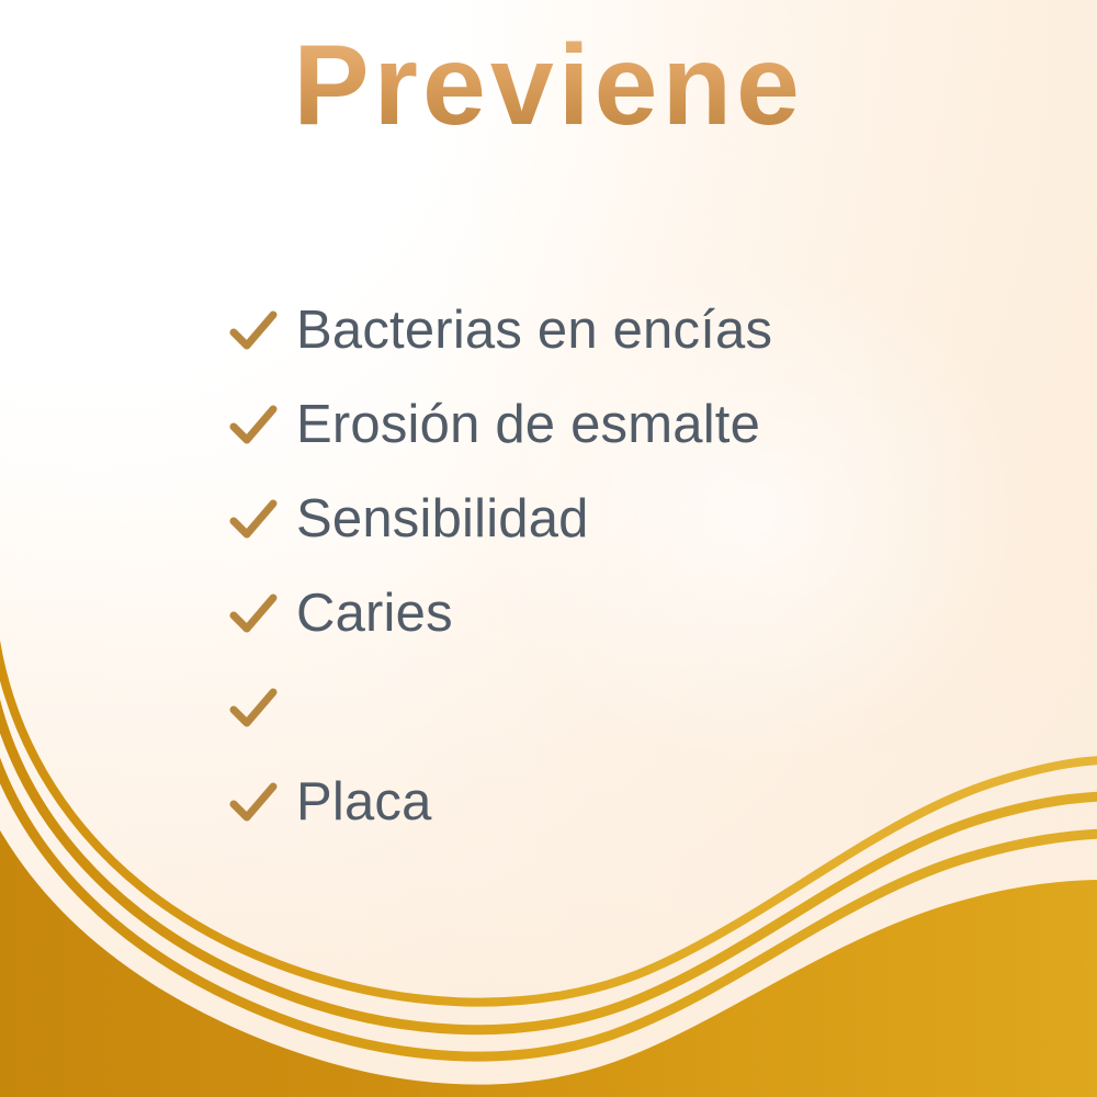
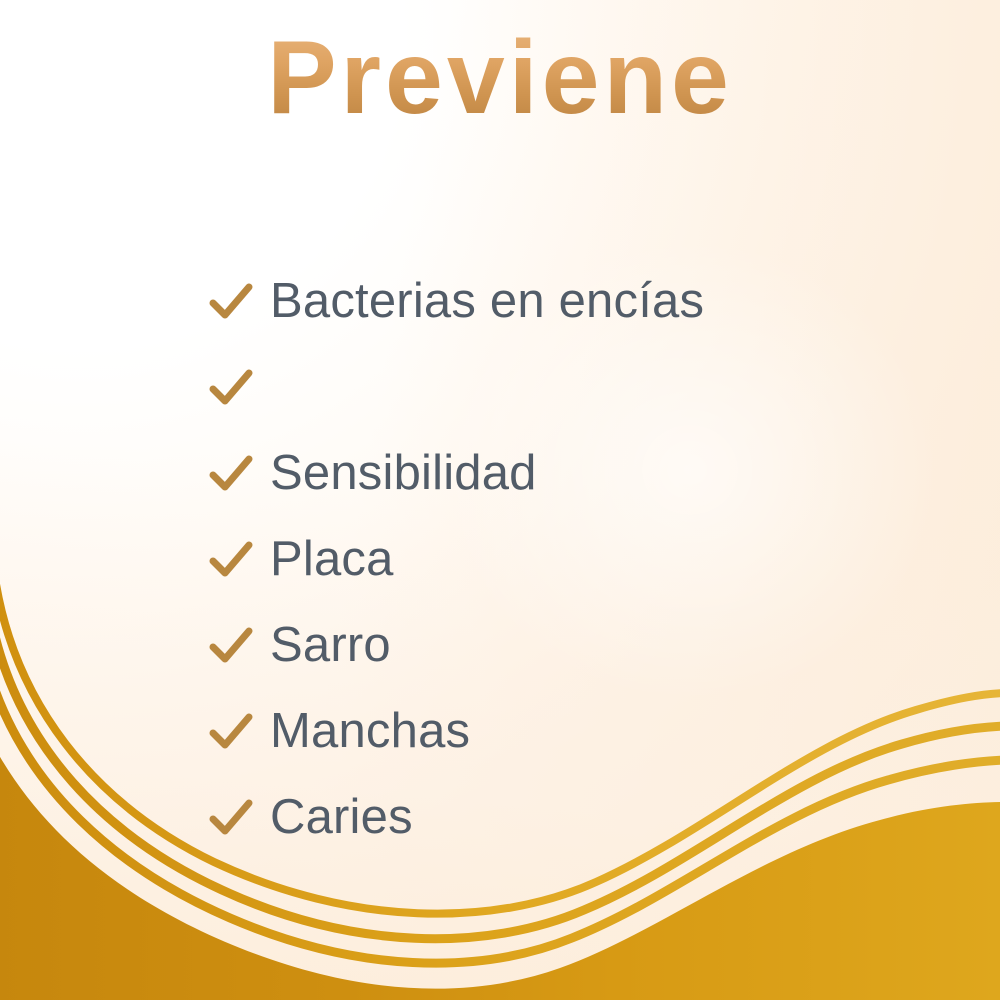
  Previene
  Bacterias en encías
- Erosión de esmalte
  Sensibilidad
- Caries
+ Placa
+ Sarro
+ Manchas
- Placa
+ Caries
